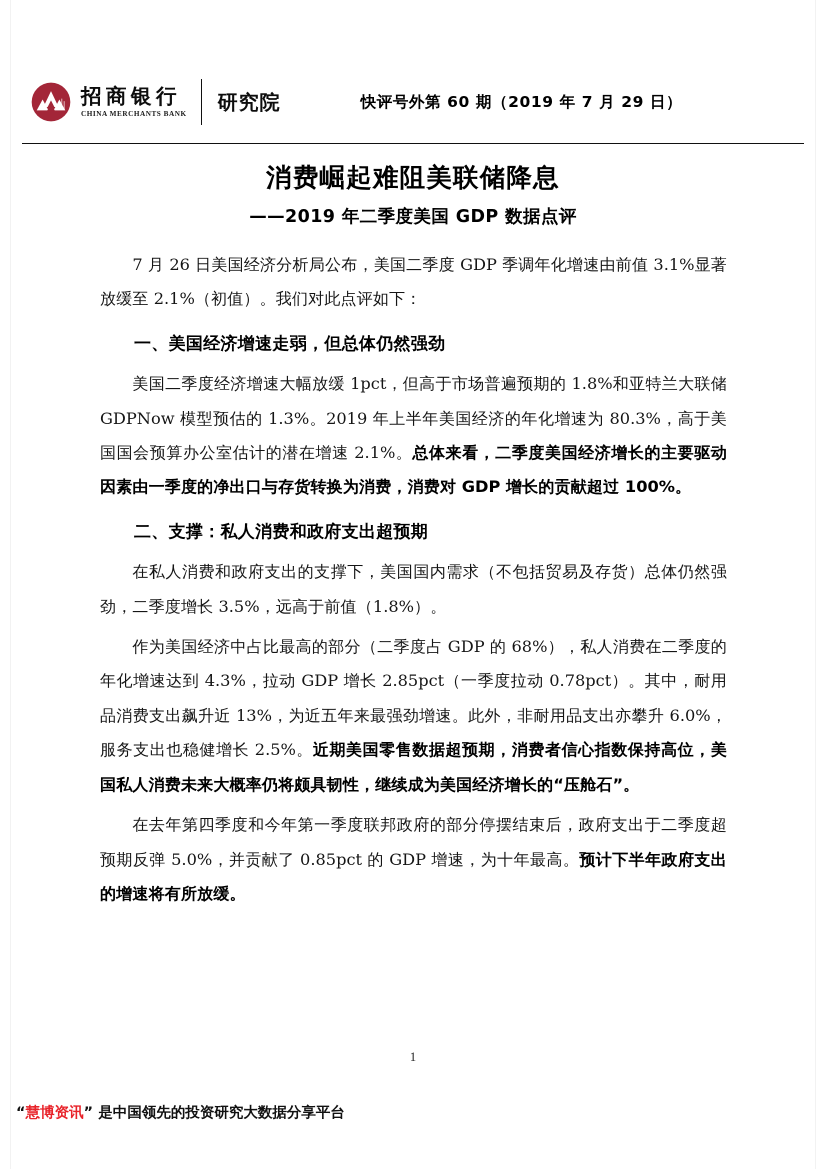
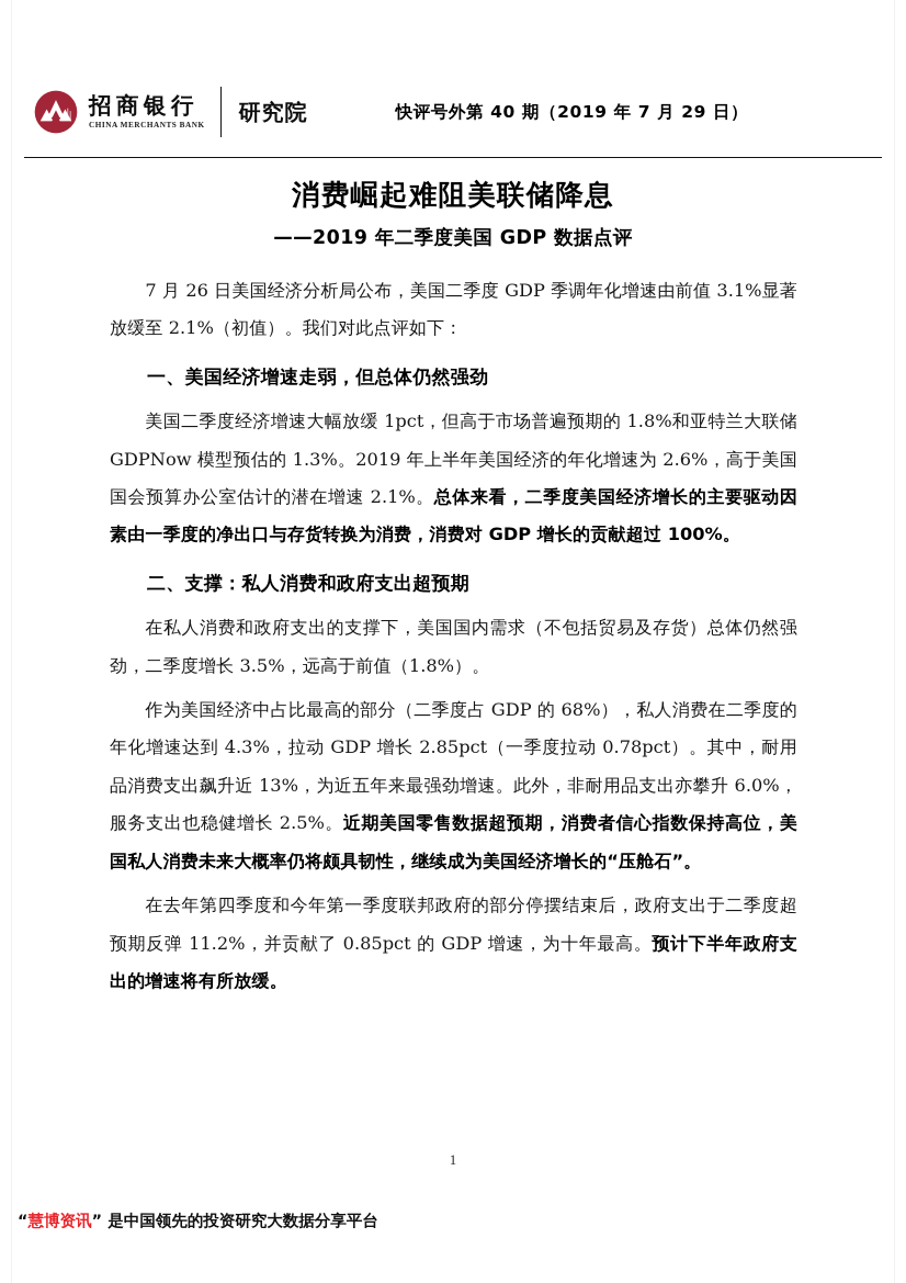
  招商银行
  CHINA MERCHANTS BANK
  研究院
- 快评号外第 60 期（2019 年 7 月 29 日）
+ 快评号外第 40 期（2019 年 7 月 29 日）
  消费崛起难阻美联储降息
  ——2019 年二季度美国 GDP 数据点评
  7 月 26 日美国经济分析局公布，美国二季度 GDP 季调年化增速由前值 3.1%显著放缓至 2.1%（初值）。我们对此点评如下：
  一、美国经济增速走弱，但总体仍然强劲
- 美国二季度经济增速大幅放缓 1pct，但高于市场普遍预期的 1.8%和亚特兰大联储 GDPNow 模型预估的 1.3%。2019 年上半年美国经济的年化增速为 80.3%，高于美国国会预算办公室估计的潜在增速 2.1%。总体来看，二季度美国经济增长的主要驱动因素由一季度的净出口与存货转换为消费，消费对 GDP 增长的贡献超过 100%。
+ 美国二季度经济增速大幅放缓 1pct，但高于市场普遍预期的 1.8%和亚特兰大联储 GDPNow 模型预估的 1.3%。2019 年上半年美国经济的年化增速为 2.6%，高于美国国会预算办公室估计的潜在增速 2.1%。总体来看，二季度美国经济增长的主要驱动因素由一季度的净出口与存货转换为消费，消费对 GDP 增长的贡献超过 100%。
  二、支撑：私人消费和政府支出超预期
  在私人消费和政府支出的支撑下，美国国内需求（不包括贸易及存货）总体仍然强劲，二季度增长 3.5%，远高于前值（1.8%）。
  作为美国经济中占比最高的部分（二季度占 GDP 的 68%），私人消费在二季度的年化增速达到 4.3%，拉动 GDP 增长 2.85pct（一季度拉动 0.78pct）。其中，耐用品消费支出飙升近 13%，为近五年来最强劲增速。此外，非耐用品支出亦攀升 6.0%，服务支出也稳健增长 2.5%。近期美国零售数据超预期，消费者信心指数保持高位，美国私人消费未来大概率仍将颇具韧性，继续成为美国经济增长的“压舱石”。
- 在去年第四季度和今年第一季度联邦政府的部分停摆结束后，政府支出于二季度超预期反弹 5.0%，并贡献了 0.85pct 的 GDP 增速，为十年最高。预计下半年政府支出的增速将有所放缓。
+ 在去年第四季度和今年第一季度联邦政府的部分停摆结束后，政府支出于二季度超预期反弹 11.2%，并贡献了 0.85pct 的 GDP 增速，为十年最高。预计下半年政府支出的增速将有所放缓。
  1
  “慧博资讯” 是中国领先的投资研究大数据分享平台
